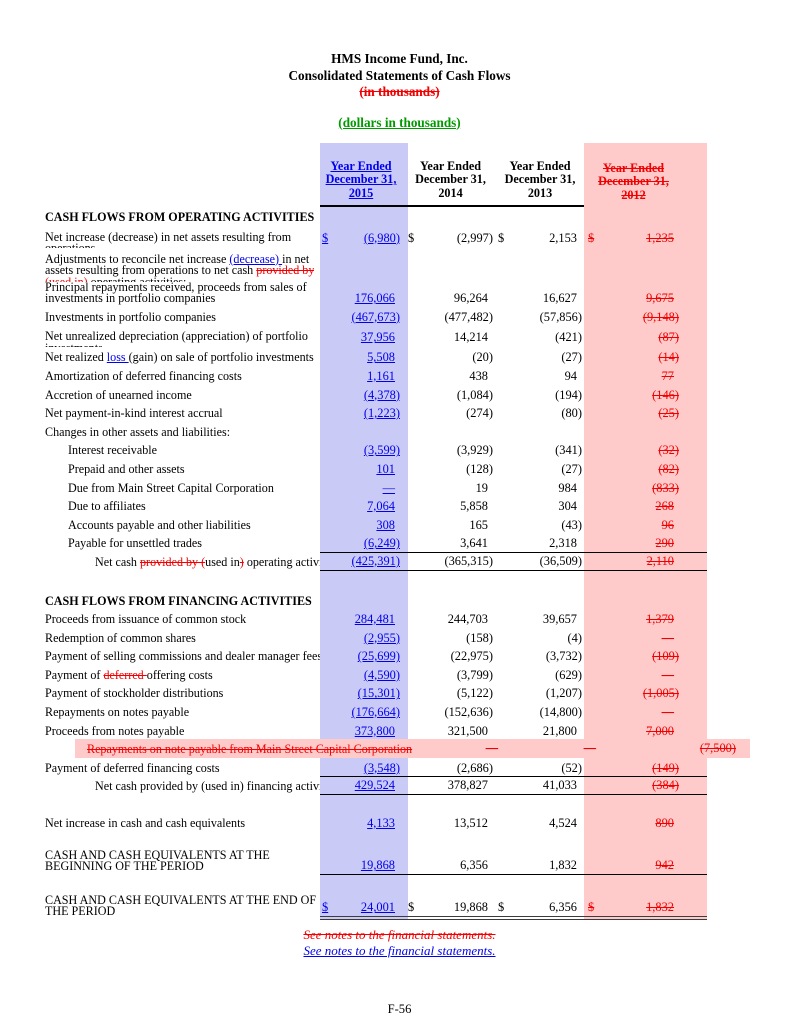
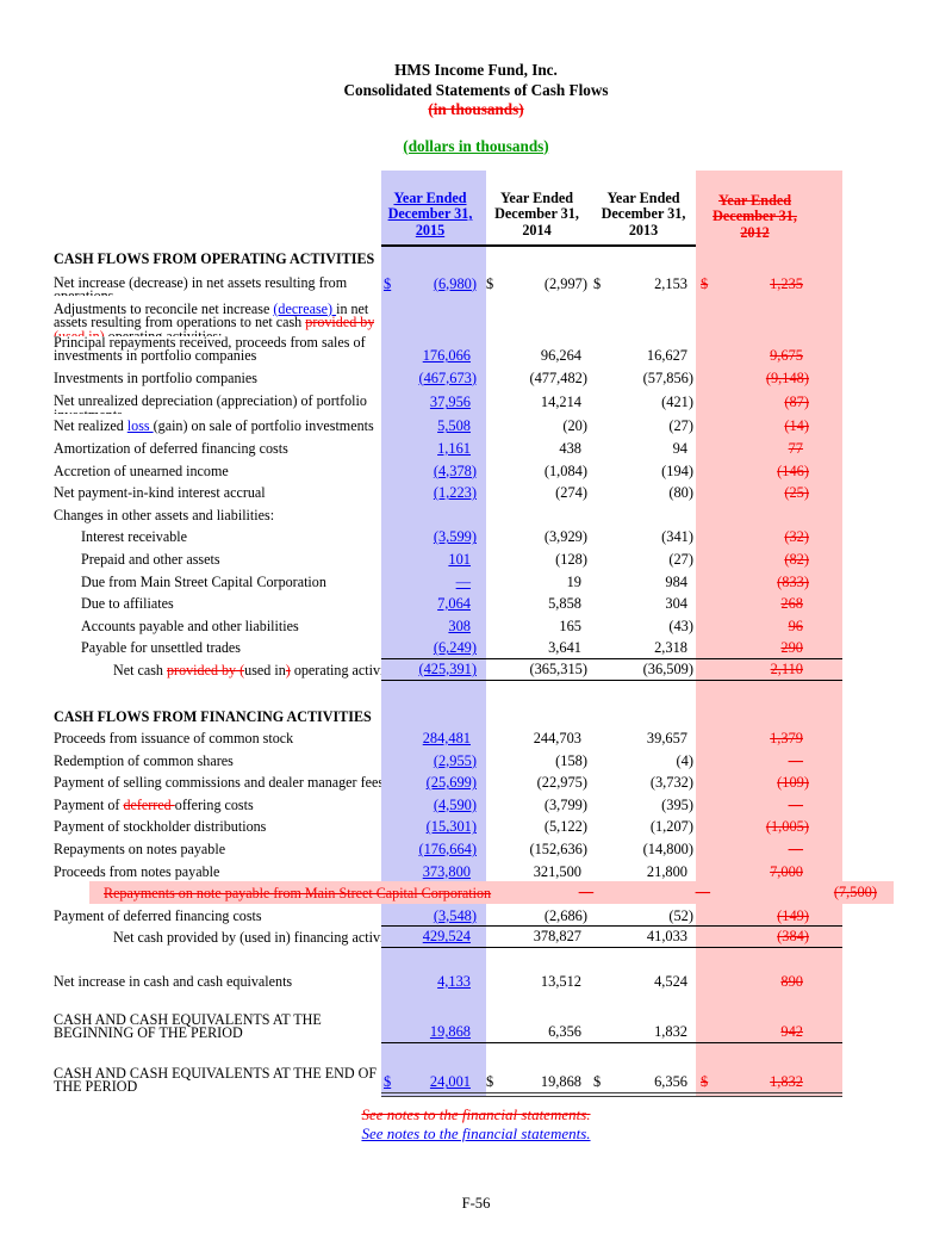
  HMS Income Fund, Inc.
  Consolidated Statements of Cash Flows
  (in thousands)
  (dollars in thousands)
  Year Ended
  December 31,
  2015
  Year Ended
  December 31,
  2014
  Year Ended
  December 31,
  2013
  Year Ended
  December 31, 2012
  CASH FLOWS FROM OPERATING ACTIVITIES
  Net increase (decrease) in net assets resulting from
  $
  (6,980)
  $
  (2,997)
  $
  2,153
  $
  1,235
  Adjustments to reconcile net increase (decrease) in net
  assets resulting from operations to net cash provided by
  Principal repayments received, proceeds from sales of
  investments in portfolio companies
  176,066
  96,264
  16,627
  9,675
  Investments in portfolio companies
  (467,673)
  (477,482)
  (57,856)
  (9,148)
  Net unrealized depreciation (appreciation) of portfolio
  37,956
  14,214
  (421)
  (87)
  Net realized loss (gain) on sale of portfolio investments
  5,508
  (20)
  (27)
  (14)
  Amortization of deferred financing costs
  1,161
  438
  94
  77
  Accretion of unearned income
  (4,378)
  (1,084)
  (194)
  (146)
  Net payment-in-kind interest accrual
  (1,223)
  (274)
  (80)
  (25)
  Changes in other assets and liabilities:
  Interest receivable
  (3,599)
  (3,929)
  (341)
  (32)
  Prepaid and other assets
  101
  (128)
  (27)
  (82)
  Due from Main Street Capital Corporation
  —
  19
  984
  (833)
  Due to affiliates
  7,064
  5,858
  304
  268
  Accounts payable and other liabilities
  308
  165
  (43)
  96
  Payable for unsettled trades
  (6,249)
  3,641
  2,318
  290
  Net cash provided by (used in) operating activ
  (425,391)
  (365,315)
  (36,509)
  2,110
  CASH FLOWS FROM FINANCING ACTIVITIES
  Proceeds from issuance of common stock
  284,481
  244,703
  39,657
  1,379
  Redemption of common shares
  (2,955)
  (158)
  (4)
  —
  Payment of selling commissions and dealer manager fee
  (25,699)
  (22,975)
  (3,732)
  (109)
  Payment of deferred offering costs
  (4,590)
  (3,799)
- (629)
+ (395)
  —
  Payment of stockholder distributions
  (15,301)
  (5,122)
  (1,207)
  (1,005)
  Repayments on notes payable
  (176,664)
  (152,636)
  (14,800)
  —
  Proceeds from notes payable
  373,800
  321,500
  21,800
  7,000
  Repayments on note payable from Main Street Capital Corporation
  —
  —
  (7,500)
  Payment of deferred financing costs
  (3,548)
  (2,686)
  (52)
  (149)
  Net cash provided by (used in) financing activ
  429,524
  378,827
  41,033
  (384)
  Net increase in cash and cash equivalents
  4,133
  13,512
  4,524
  890
  CASH AND CASH EQUIVALENTS AT THE
  BEGINNING OF THE PERIOD
  19,868
  6,356
  1,832
  942
  CASH AND CASH EQUIVALENTS AT THE END OF
  THE PERIOD
  $
  24,001
  $
  19,868
  $
  6,356
  $
  1,832
  See notes to the financial statements.
  See notes to the financial statements.
  F-56
